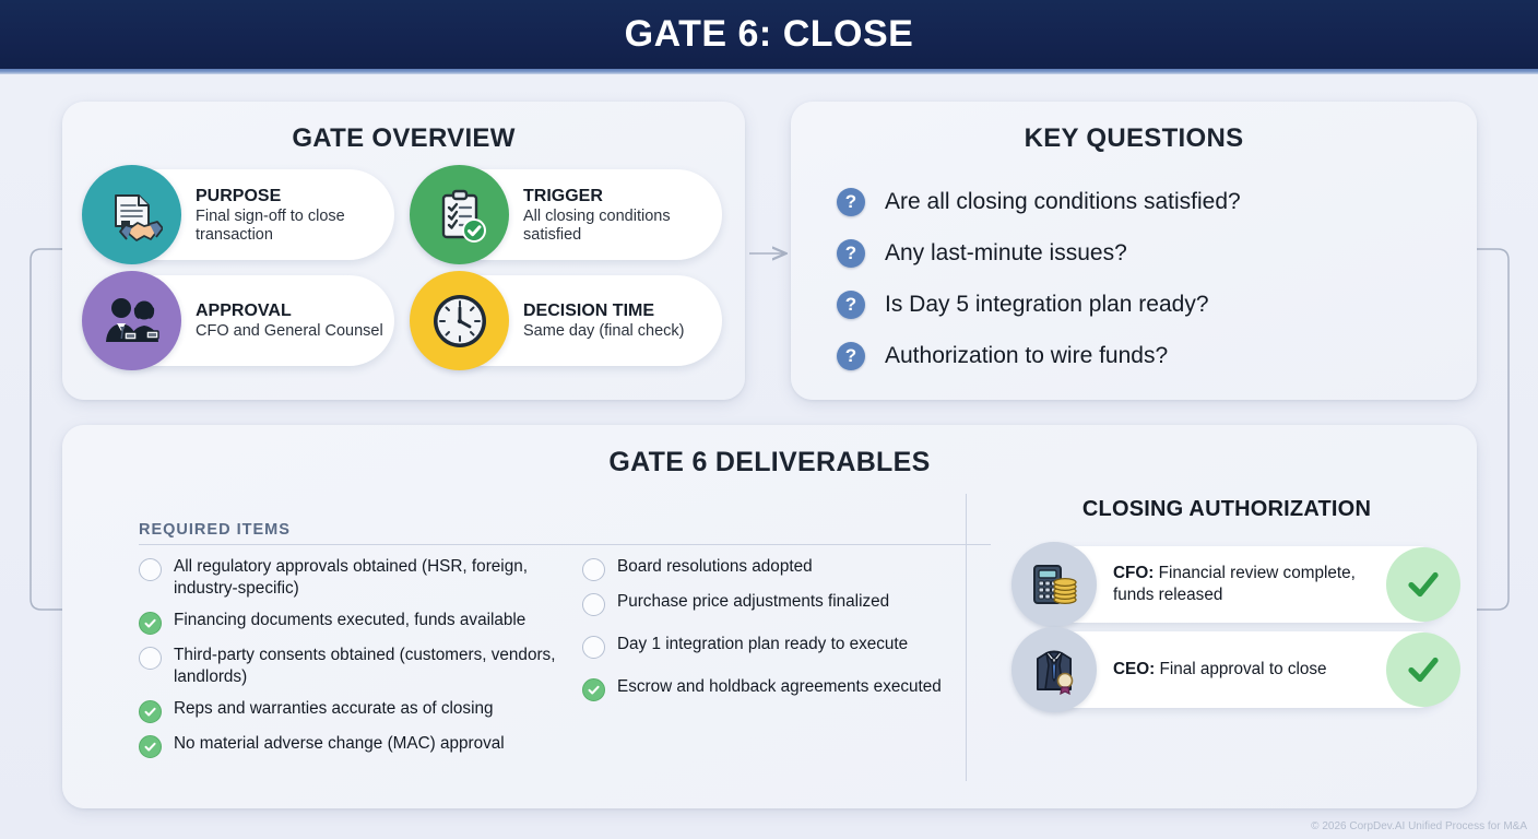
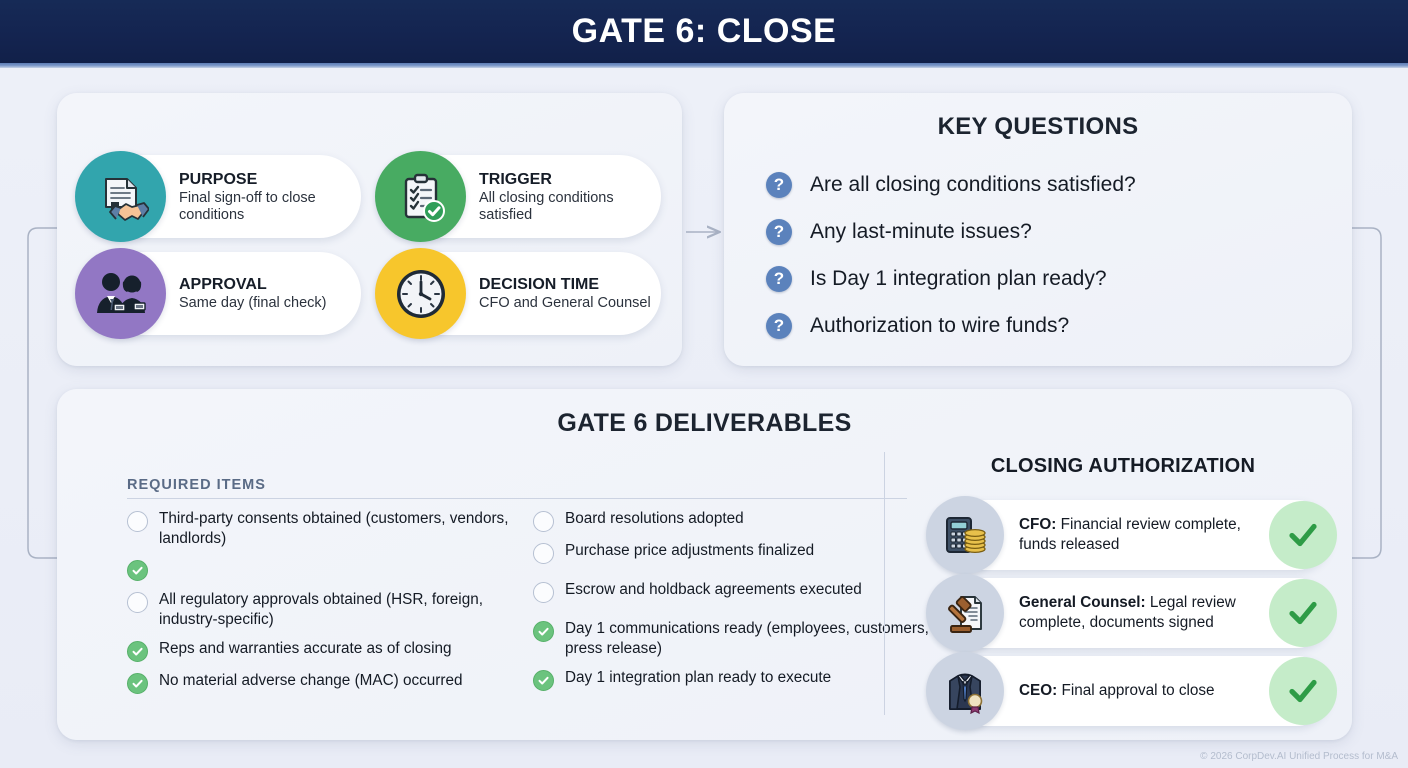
  GATE 6: CLOSE
- GATE OVERVIEW
  PURPOSE
- Final sign-off to close transaction
+ Final sign-off to close conditions
  TRIGGER
  All closing conditions satisfied
  APPROVAL
- CFO and General Counsel
+ Same day (final check)
  DECISION TIME
- Same day (final check)
+ CFO and General Counsel
  KEY QUESTIONS
  ?
  Are all closing conditions satisfied?
  ?
  Any last-minute issues?
  ?
- Is Day 5 integration plan ready?
+ Is Day 1 integration plan ready?
  ?
  Authorization to wire funds?
  GATE 6 DELIVERABLES
  REQUIRED ITEMS
- All regulatory approvals obtained (HSR, foreign, industry-specific)
+ Third-party consents obtained (customers, vendors, landlords)
- Financing documents executed, funds available
- Third-party consents obtained (customers, vendors, landlords)
+ All regulatory approvals obtained (HSR, foreign, industry-specific)
  Reps and warranties accurate as of closing
- No material adverse change (MAC) approval
+ No material adverse change (MAC) occurred
  Board resolutions adopted
  Purchase price adjustments finalized
- Day 1 integration plan ready to execute
+ Escrow and holdback agreements executed
+ Day 1 communications ready (employees, customers, press release)
- Escrow and holdback agreements executed
+ Day 1 integration plan ready to execute
  CLOSING AUTHORIZATION
  CFO: Financial review complete, funds released
+ General Counsel: Legal review complete, documents signed
  CEO: Final approval to close
  © 2026 CorpDev.AI Unified Process for M&A
